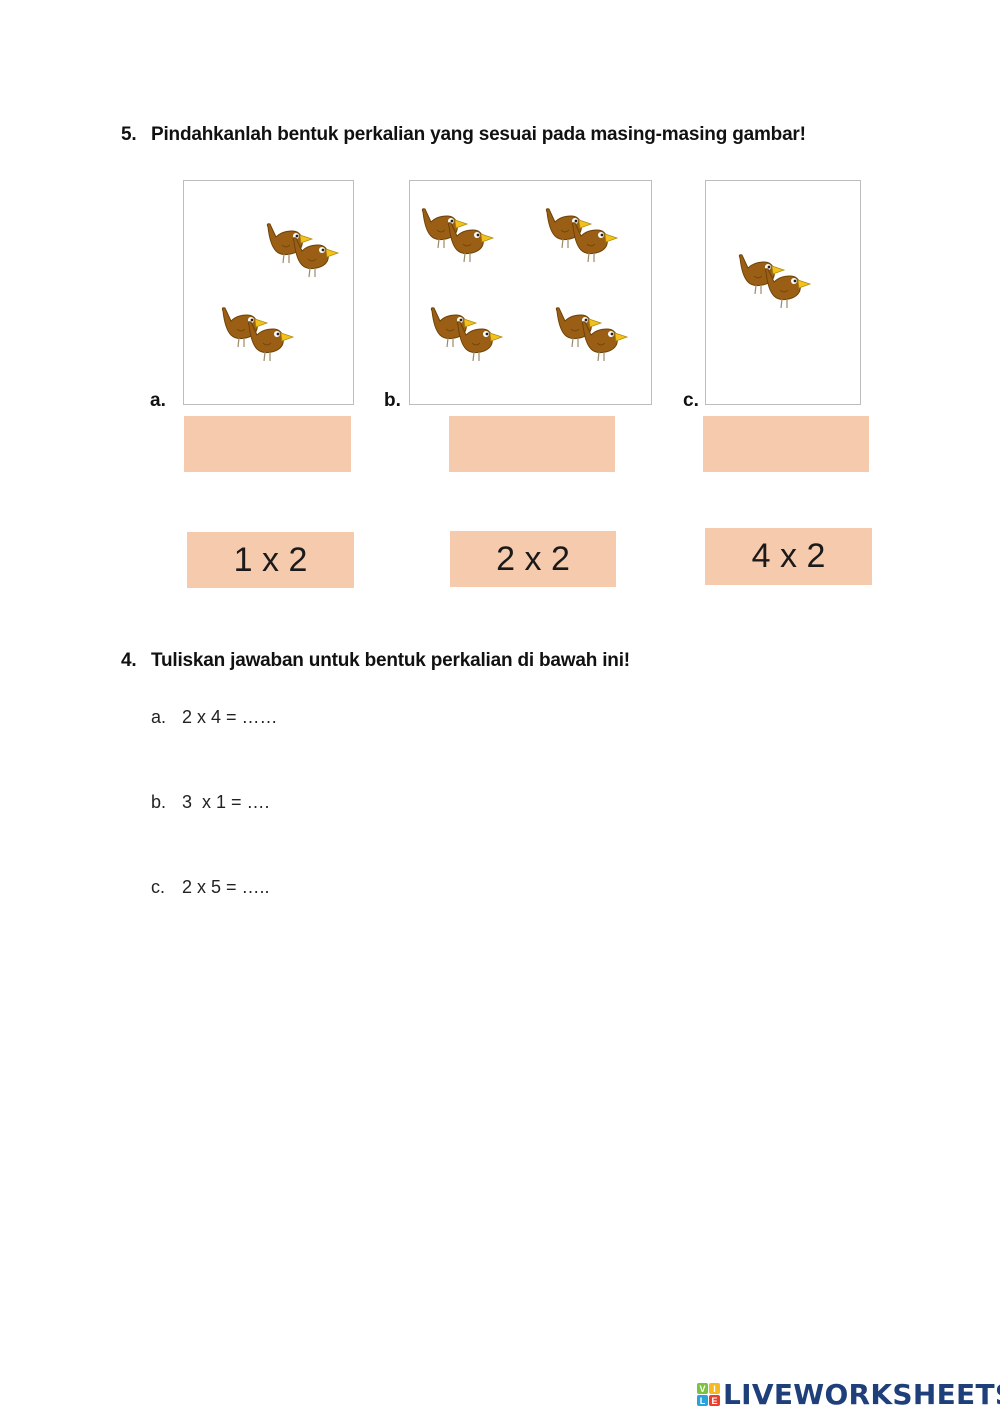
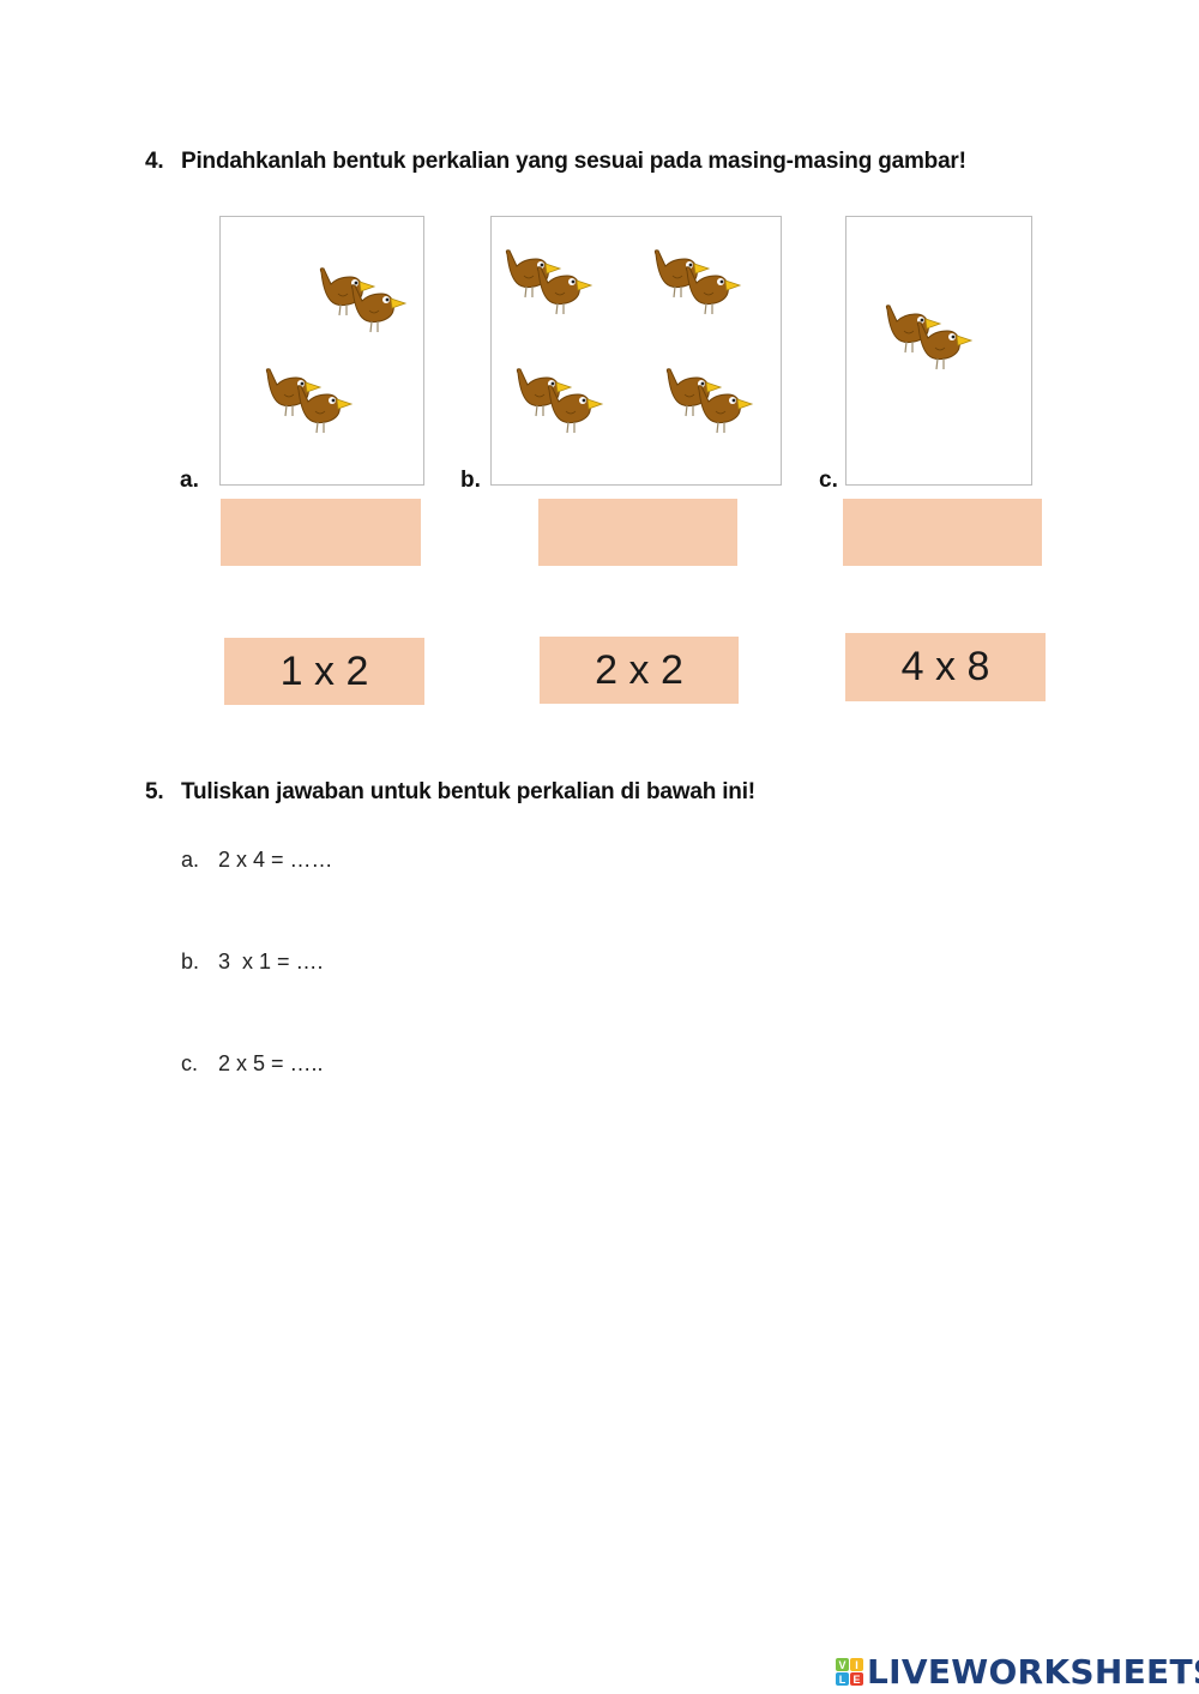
- 5. Pindahkanlah bentuk perkalian yang sesuai pada masing-masing gambar!
+ 4. Pindahkanlah bentuk perkalian yang sesuai pada masing-masing gambar!
  a.
  b.
  c.
  1 x 2
  2 x 2
- 4 x 2
+ 4 x 8
- 4. Tuliskan jawaban untuk bentuk perkalian di bawah ini!
+ 5. Tuliskan jawaban untuk bentuk perkalian di bawah ini!
  a. 2 x 4 = ……
  b. 3 x 1 = ….
  c. 2 x 5 = …..
  V
  I
  L
  E
  LIVEWORKSHEET
